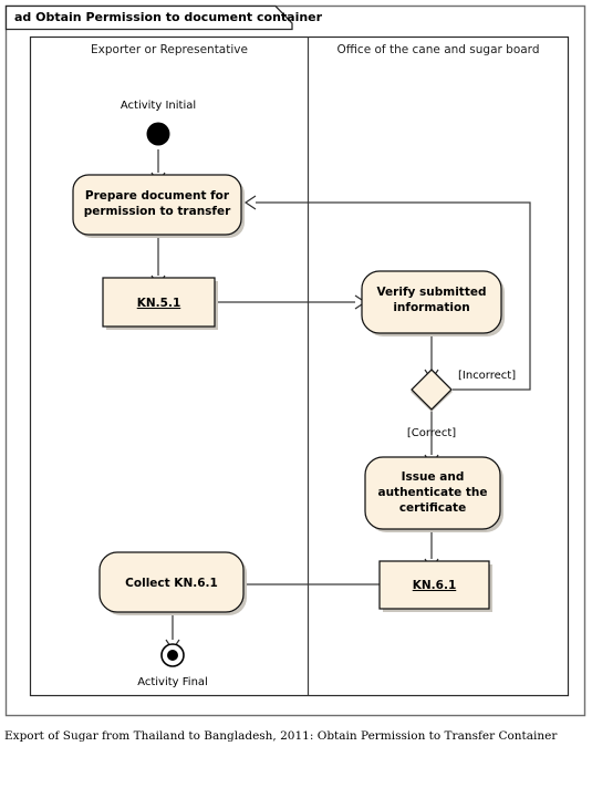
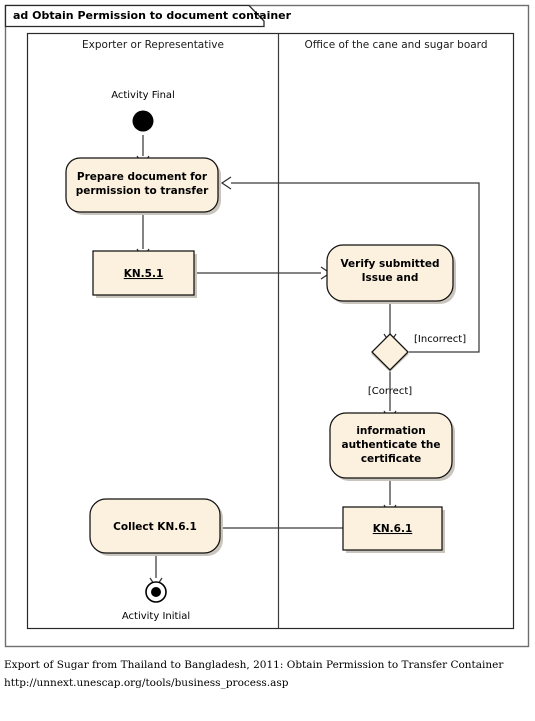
  ad Obtain Permission to document container
  Exporter or Representative
  Office of the cane and sugar board
- Activity Initial
+ Activity Final
  Prepare document for
  permission to transfer
  KN.5.1
  Verify submitted
- information
+ Issue and
  [Incorrect]
  [Correct]
- Issue and
+ information
  authenticate the
  certificate
  KN.6.1
  Collect KN.6.1
- Activity Final
+ Activity Initial
  Export of Sugar from Thailand to Bangladesh, 2011: Obtain Permission to Transfer Container
+ http://unnext.unescap.org/tools/business_process.asp
